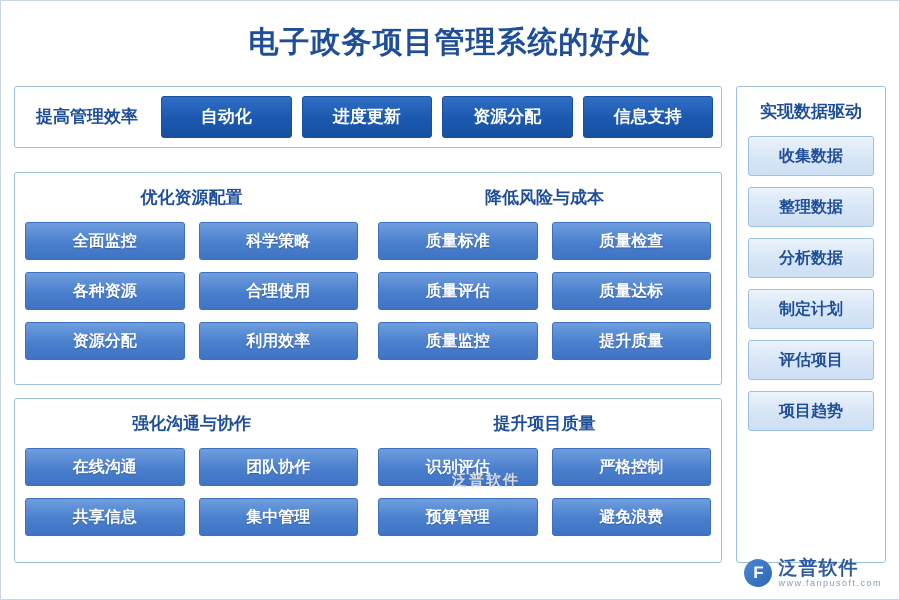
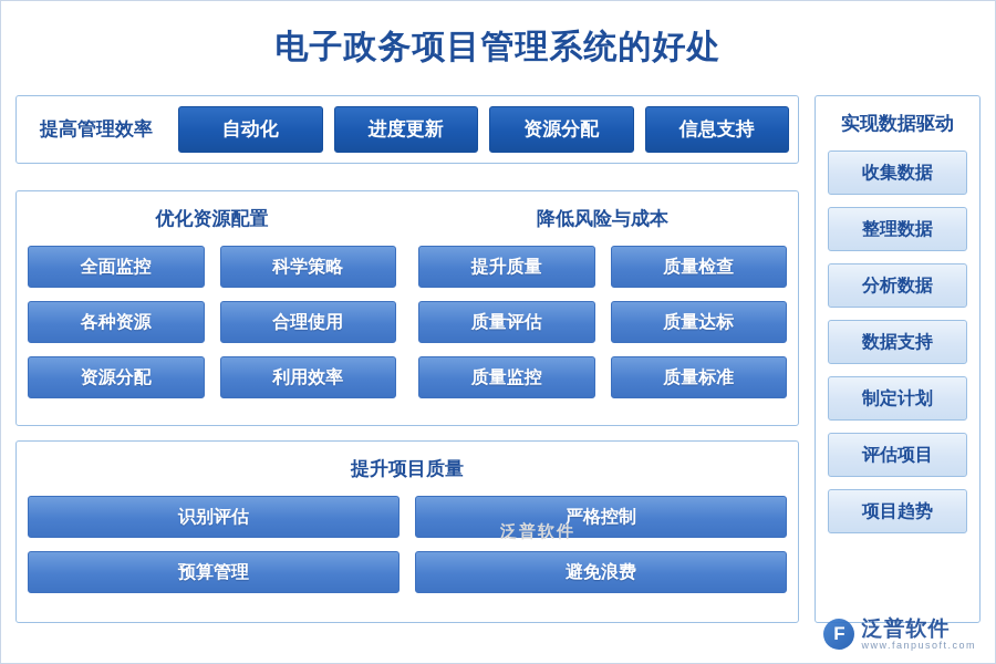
  电子政务项目管理系统的好处
  提高管理效率
  自动化
  进度更新
  资源分配
  信息支持
  优化资源配置
  全面监控
  科学策略
  各种资源
  合理使用
  资源分配
  利用效率
  降低风险与成本
- 质量标准
+ 提升质量
  质量检查
  质量评估
  质量达标
  质量监控
- 提升质量
+ 质量标准
- 强化沟通与协作
- 在线沟通
- 团队协作
- 共享信息
- 集中管理
  提升项目质量
  识别评估
  严格控制
  预算管理
  避免浪费
  实现数据驱动
  收集数据
  整理数据
  分析数据
+ 数据支持
  制定计划
  评估项目
  项目趋势
  泛普软件
  F
  泛普软件
  www.fanpusoft.com
